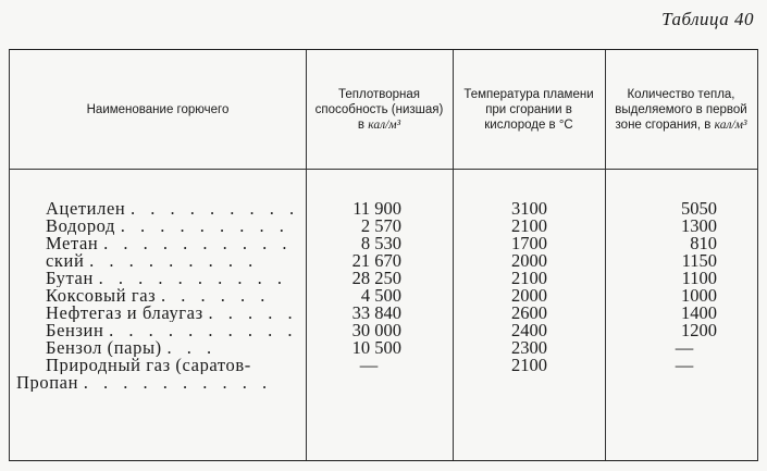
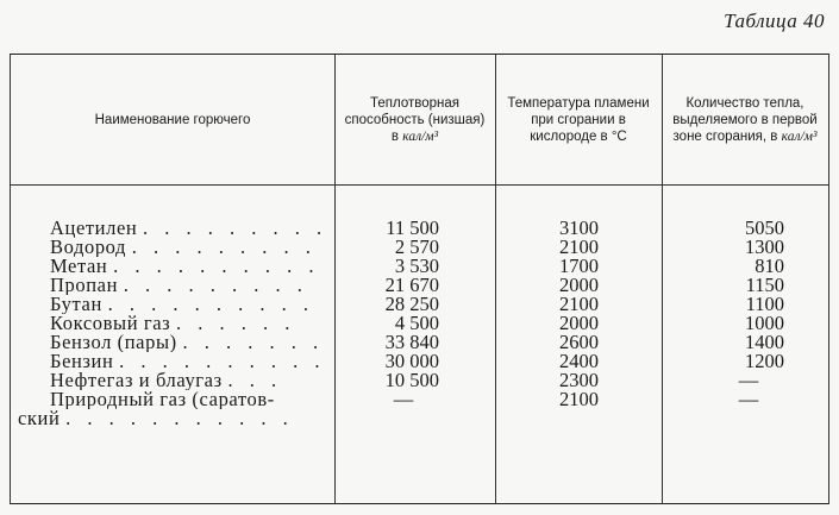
  Таблица 40
  Наименование горючего
  Теплотворная способность (низшая) в кал/м³
  Температура пламени при сгорании в кислороде в °С
  Количество тепла, выделяемого в первой зоне сгорания, в кал/м³
  Ацетилен . . . . . . . . .
- 11 900
+ 11 500
  3100
  5050
  Водород . . . . . . . . .
  2 570
  2100
  1300
  Метан . . . . . . . . . .
- 8 530
+ 3 530
  1700
  810
- ский . . . . . . . . .
+ Пропан . . . . . . . . .
  21 670
  2000
  1150
  Бутан . . . . . . . . . .
  28 250
  2100
  1100
  Коксовый газ . . . . . .
  4 500
  2000
  1000
- Нефтегаз и блаугаз . . . . .
+ Бензол (пары) . . . . . . .
  33 840
  2600
  1400
  Бензин . . . . . . . . . .
  30 000
  2400
  1200
- Бензол (пары) . . .
+ Нефтегаз и блаугаз . . .
  10 500
  2300
  —
  Природный газ (саратов-
  —
  2100
  —
- Пропан . . . . . . . . . .
+ ский . . . . . . . . . . .
